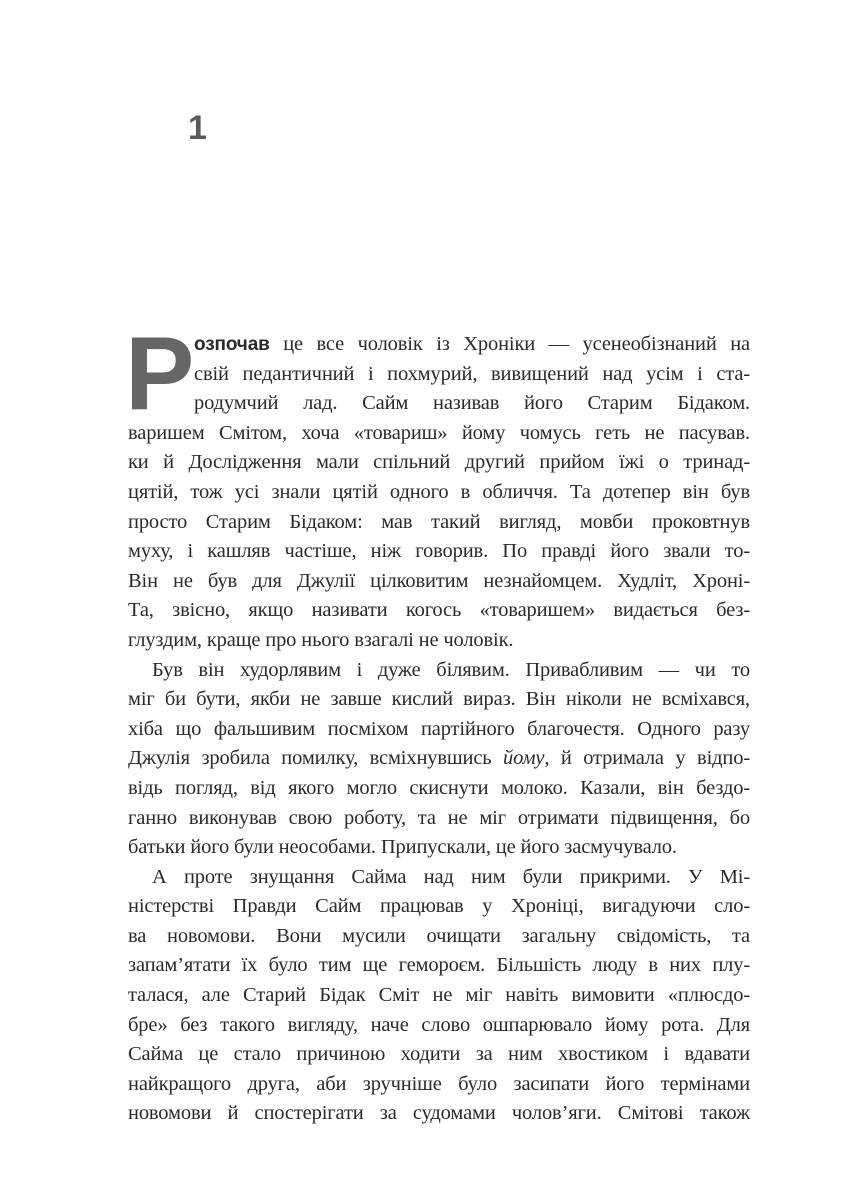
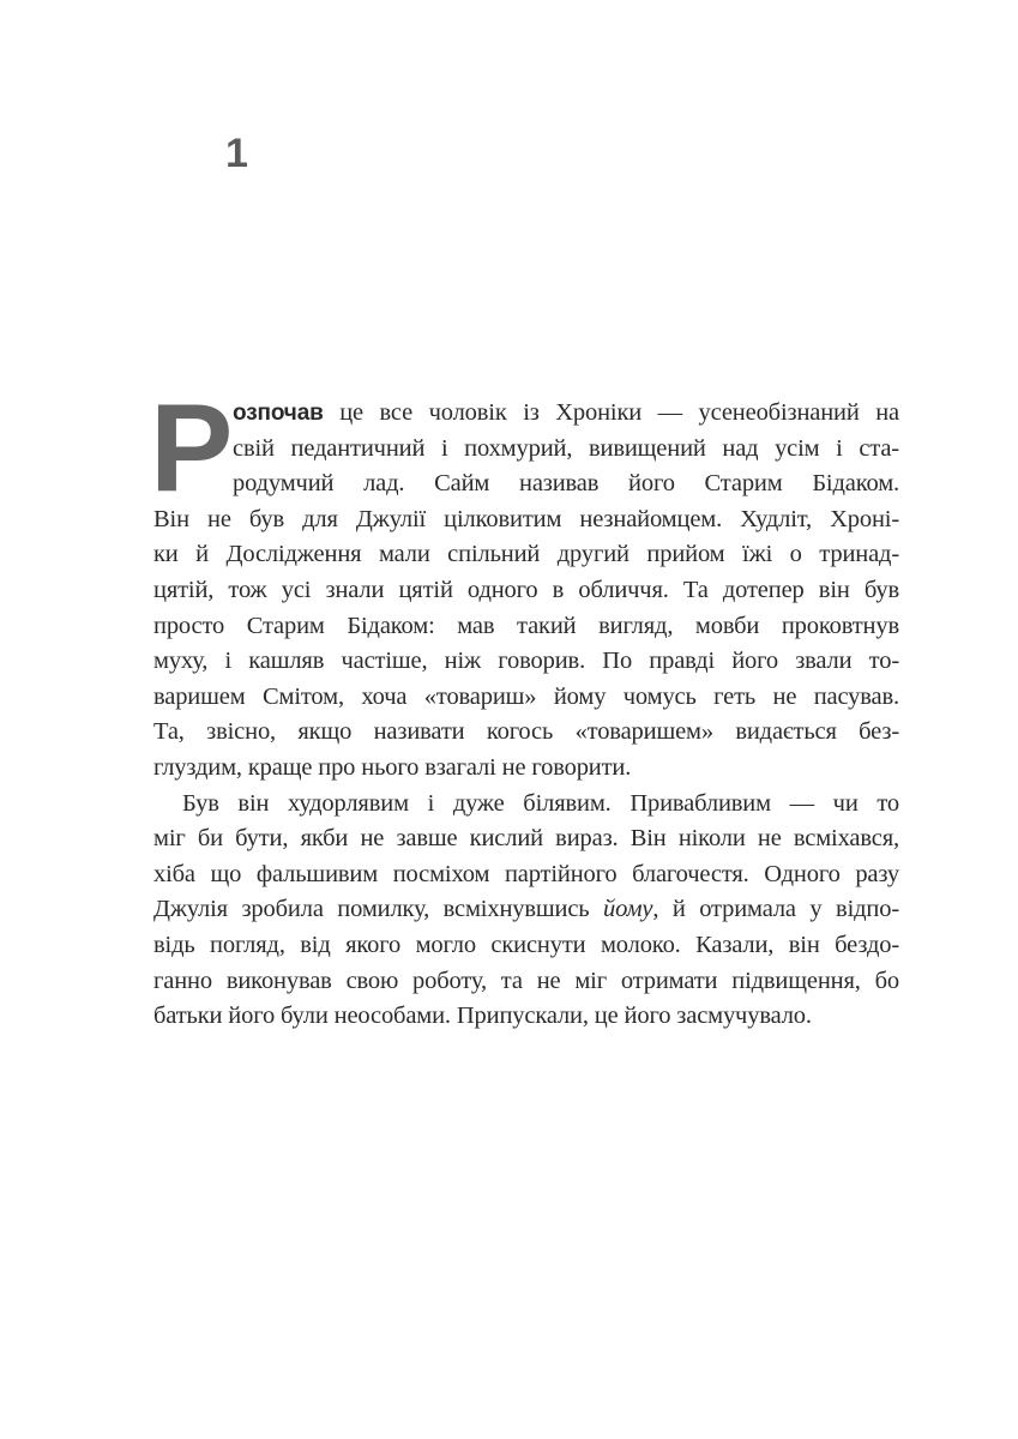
  1
  Р
  озпочав це все чоловік із Хроніки — усенеобізнаний на
  свій педантичний і похмурий, вивищений над усім і ста-
  родумчий лад. Сайм називав його Старим Бідаком.
- варишем Смітом, хоча «товариш» йому чомусь геть не пасував.
+ Він не був для Джулії цілковитим незнайомцем. Худліт, Хроні-
  ки й Дослідження мали спільний другий прийом їжі о тринад-
  цятій, тож усі знали цятій одного в обличчя. Та дотепер він був
  просто Старим Бідаком: мав такий вигляд, мовби проковтнув
  муху, і кашляв частіше, ніж говорив. По правді його звали то-
- Він не був для Джулії цілковитим незнайомцем. Худліт, Хроні-
+ варишем Смітом, хоча «товариш» йому чомусь геть не пасував.
  Та, звісно, якщо називати когось «товаришем» видається без-
- глуздим, краще про нього взагалі не чоловік.
+ глуздим, краще про нього взагалі не говорити.
  Був він худорлявим і дуже білявим. Привабливим — чи то
  міг би бути, якби не завше кислий вираз. Він ніколи не всміхався,
  хіба що фальшивим посміхом партійного благочестя. Одного разу
  Джулія зробила помилку, всміхнувшись йому, й отримала у відпо-
  відь погляд, від якого могло скиснути молоко. Казали, він бездо-
  ганно виконував свою роботу, та не міг отримати підвищення, бо
  батьки його були неособами. Припускали, це його засмучувало.
- А проте знущання Сайма над ним були прикрими. У Мі-
- ністерстві Правди Сайм працював у Хроніці, вигадуючи сло-
- ва новомови. Вони мусили очищати загальну свідомість, та
- запам’ятати їх було тим ще гемороєм. Більшість люду в них плу-
- талася, але Старий Бідак Сміт не міг навіть вимовити «плюсдо-
- бре» без такого вигляду, наче слово ошпарювало йому рота. Для
- Сайма це стало причиною ходити за ним хвостиком і вдавати
- найкращого друга, аби зручніше було засипати його термінами
- новомови й спостерігати за судомами чолов’яги. Смітові також
